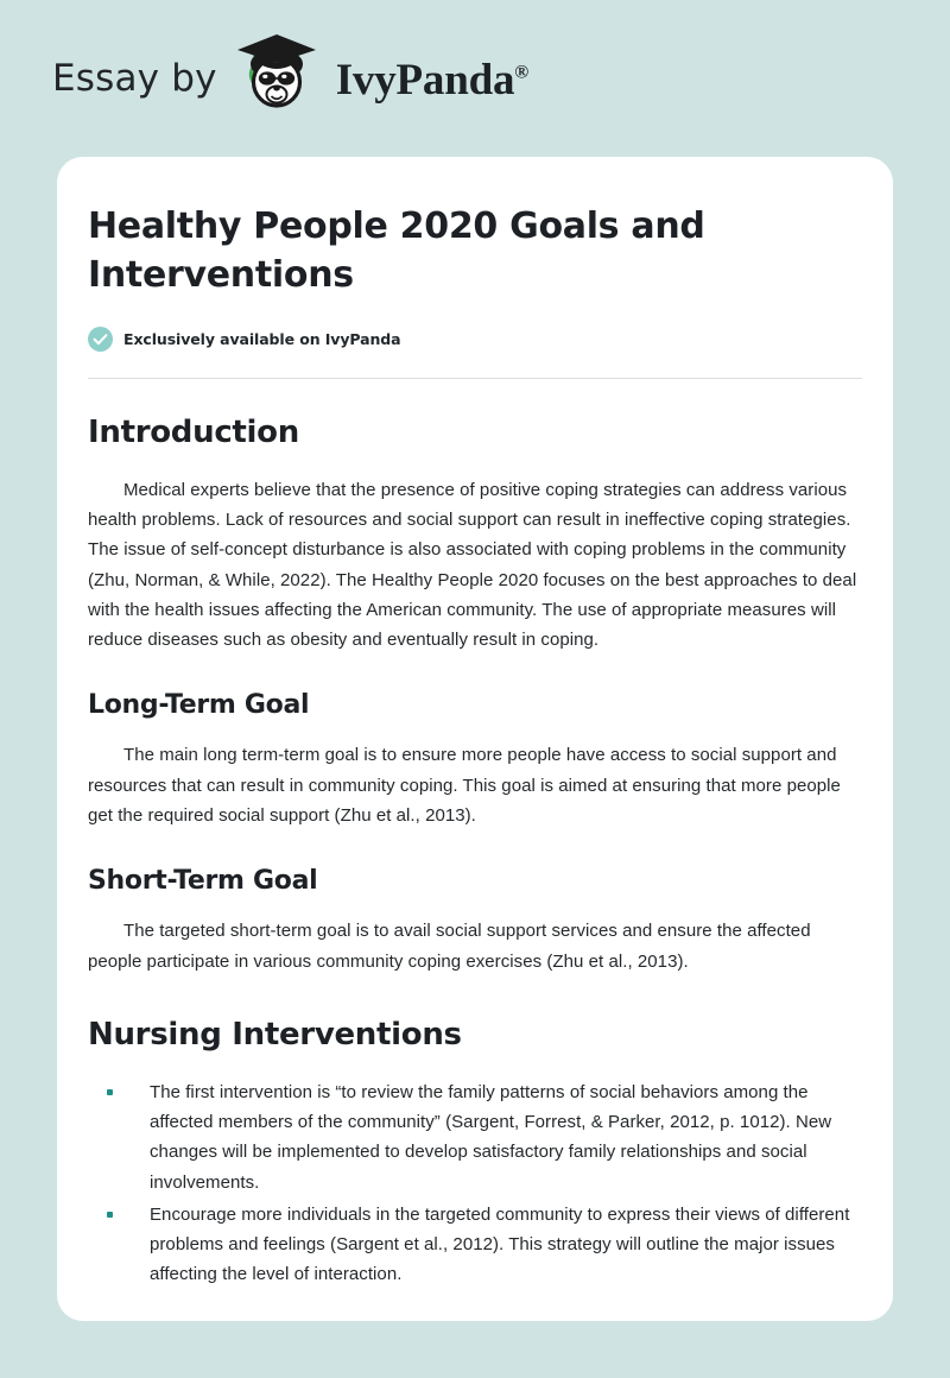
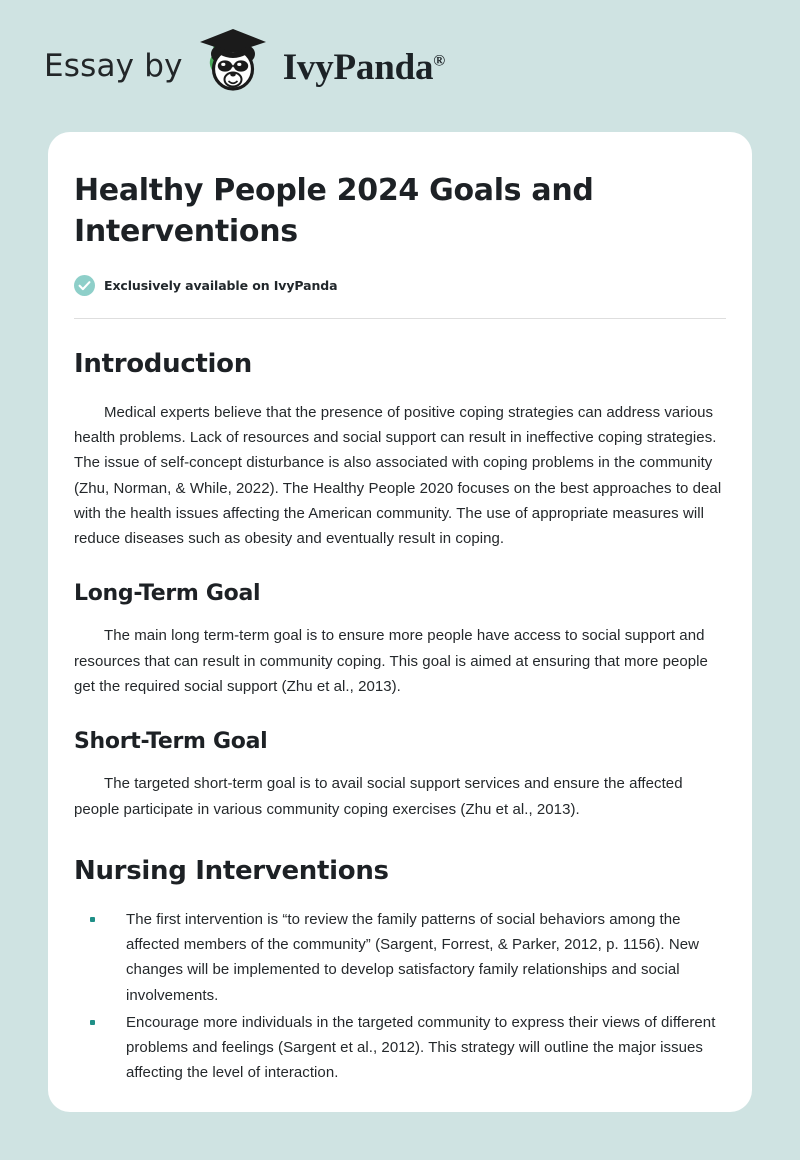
  Essay by
  IvyPanda®
- Healthy People 2020 Goals and Interventions
+ Healthy People 2024 Goals and Interventions
  Exclusively available on IvyPanda
  Introduction
  Medical experts believe that the presence of positive coping strategies can address various health problems. Lack of resources and social support can result in ineffective coping strategies. The issue of self-concept disturbance is also associated with coping problems in the community (Zhu, Norman, & While, 2022). The Healthy People 2020 focuses on the best approaches to deal with the health issues affecting the American community. The use of appropriate measures will reduce diseases such as obesity and eventually result in coping.
  Long-Term Goal
  The main long term-term goal is to ensure more people have access to social support and resources that can result in community coping. This goal is aimed at ensuring that more people get the required social support (Zhu et al., 2013).
  Short-Term Goal
  The targeted short-term goal is to avail social support services and ensure the affected people participate in various community coping exercises (Zhu et al., 2013).
  Nursing Interventions
- The first intervention is “to review the family patterns of social behaviors among the affected members of the community” (Sargent, Forrest, & Parker, 2012, p. 1012). New changes will be implemented to develop satisfactory family relationships and social involvements.
+ The first intervention is “to review the family patterns of social behaviors among the affected members of the community” (Sargent, Forrest, & Parker, 2012, p. 1156). New changes will be implemented to develop satisfactory family relationships and social involvements.
  Encourage more individuals in the targeted community to express their views of different problems and feelings (Sargent et al., 2012). This strategy will outline the major issues affecting the level of interaction.
